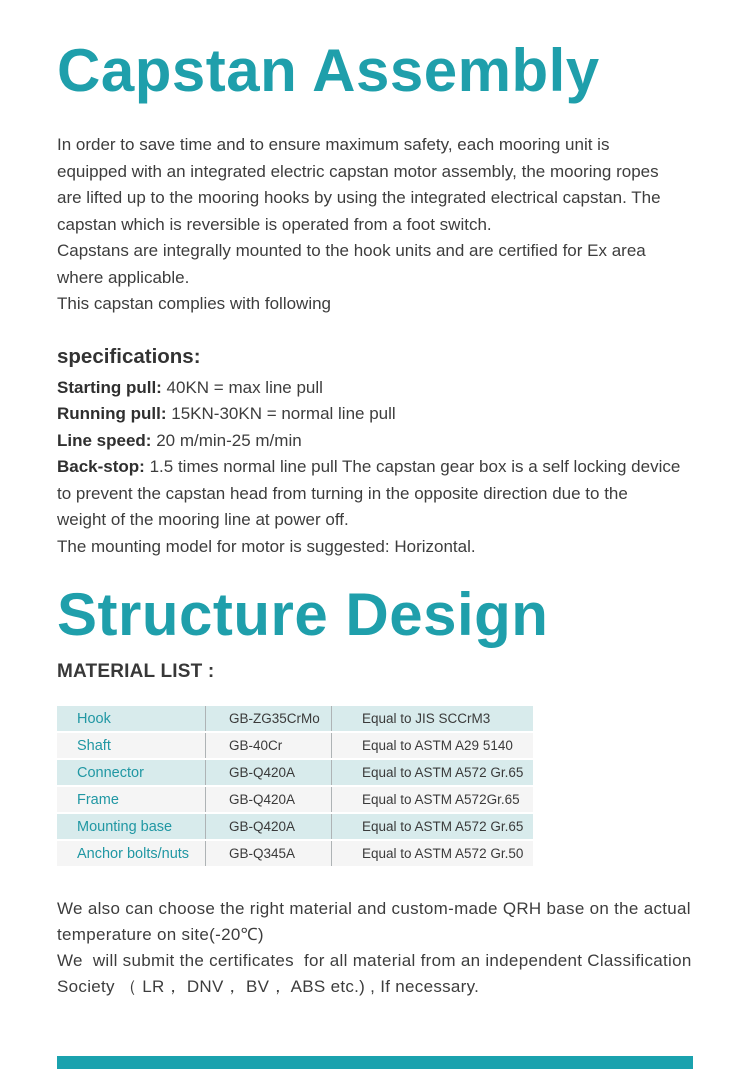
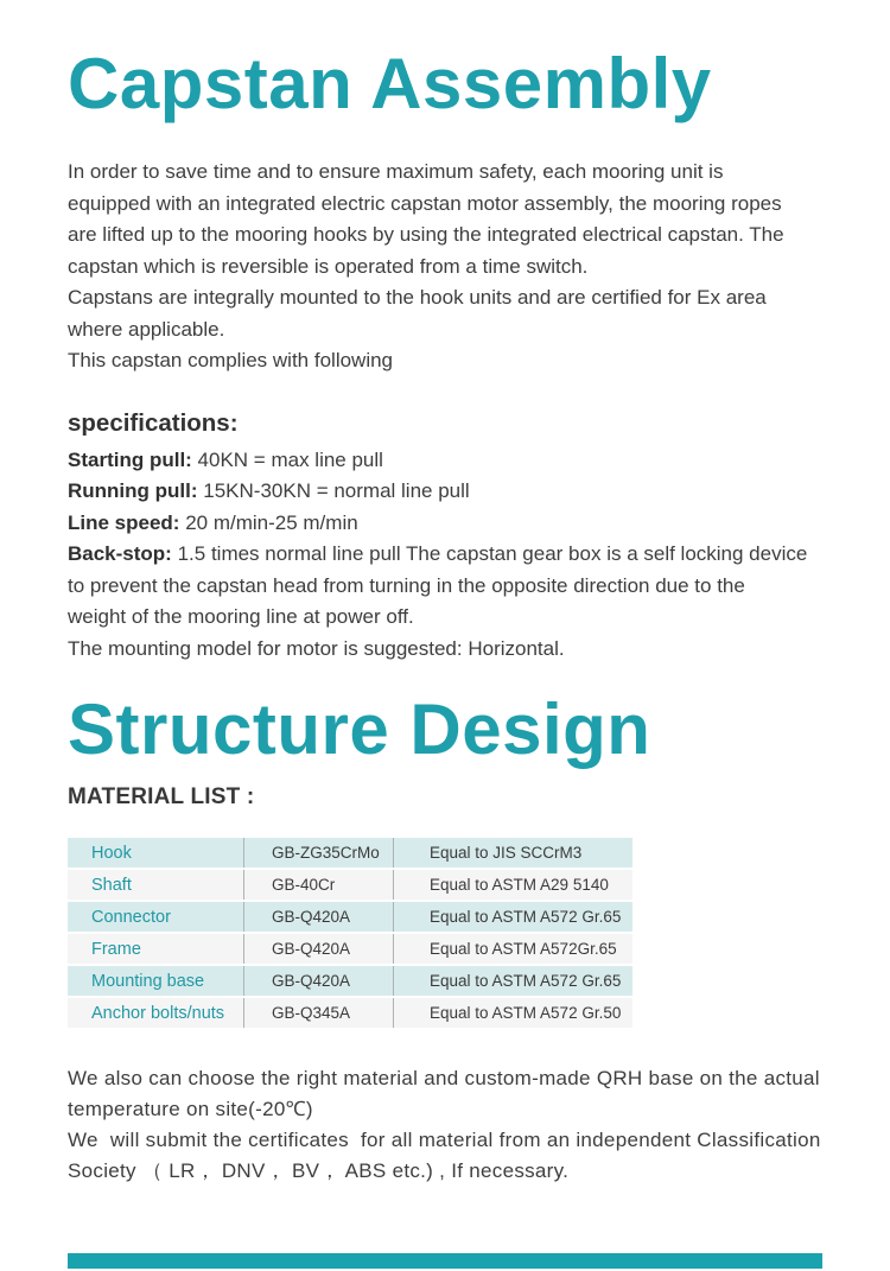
  Capstan Assembly
  In order to save time and to ensure maximum safety, each mooring unit is
  equipped with an integrated electric capstan motor assembly, the mooring ropes
  are lifted up to the mooring hooks by using the integrated electrical capstan. The
- capstan which is reversible is operated from a foot switch.
+ capstan which is reversible is operated from a time switch.
  Capstans are integrally mounted to the hook units and are certified for Ex area
  where applicable.
  This capstan complies with following
  specifications:
  Starting pull: 40KN = max line pull
  Running pull: 15KN-30KN = normal line pull
  Line speed: 20 m/min-25 m/min
  Back-stop: 1.5 times normal line pull The capstan gear box is a self locking device
  to prevent the capstan head from turning in the opposite direction due to the
  weight of the mooring line at power off.
  The mounting model for motor is suggested: Horizontal.
  Structure Design
  MATERIAL LIST :
  Hook
  GB-ZG35CrMo
  Equal to JIS SCCrM3
  Shaft
  GB-40Cr
  Equal to ASTM A29 5140
  Connector
  GB-Q420A
  Equal to ASTM A572 Gr.65
  Frame
  GB-Q420A
  Equal to ASTM A572Gr.65
  Mounting base
  GB-Q420A
  Equal to ASTM A572 Gr.65
  Anchor bolts/nuts
  GB-Q345A
  Equal to ASTM A572 Gr.50
  We also can choose the right material and custom-made QRH base on the actual
  temperature on site(-20℃)
  We will submit the certificates for all material from an independent Classification
  Society （ LR， DNV， BV， ABS etc.) , If necessary.
